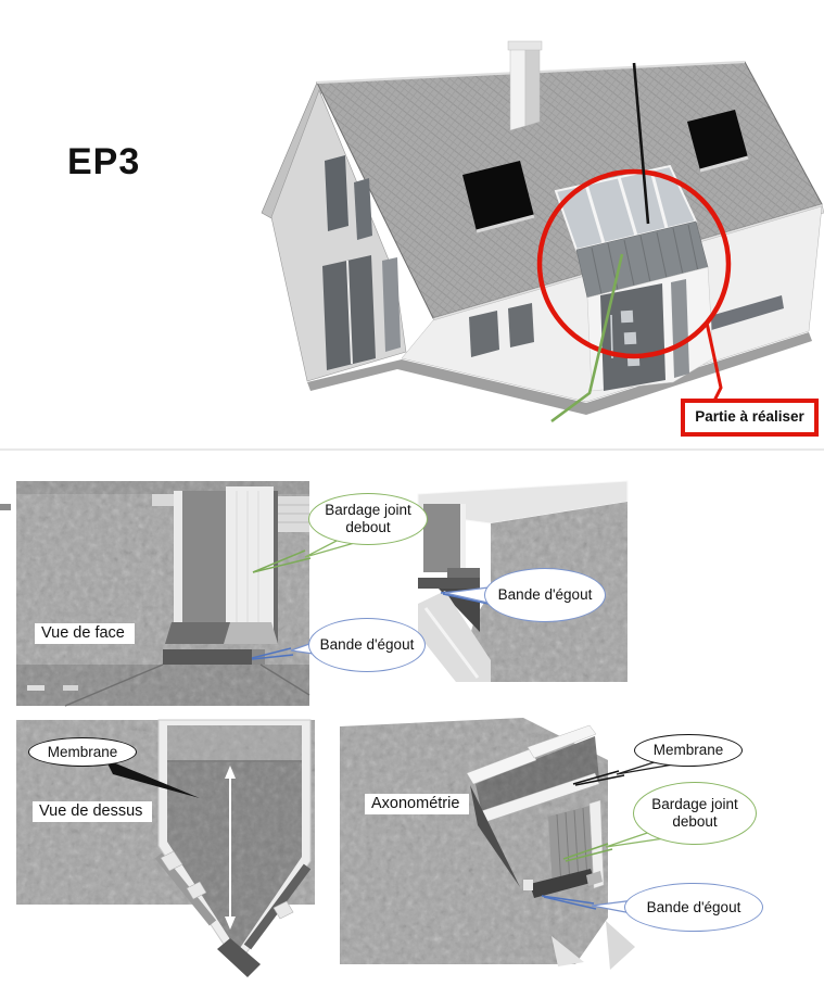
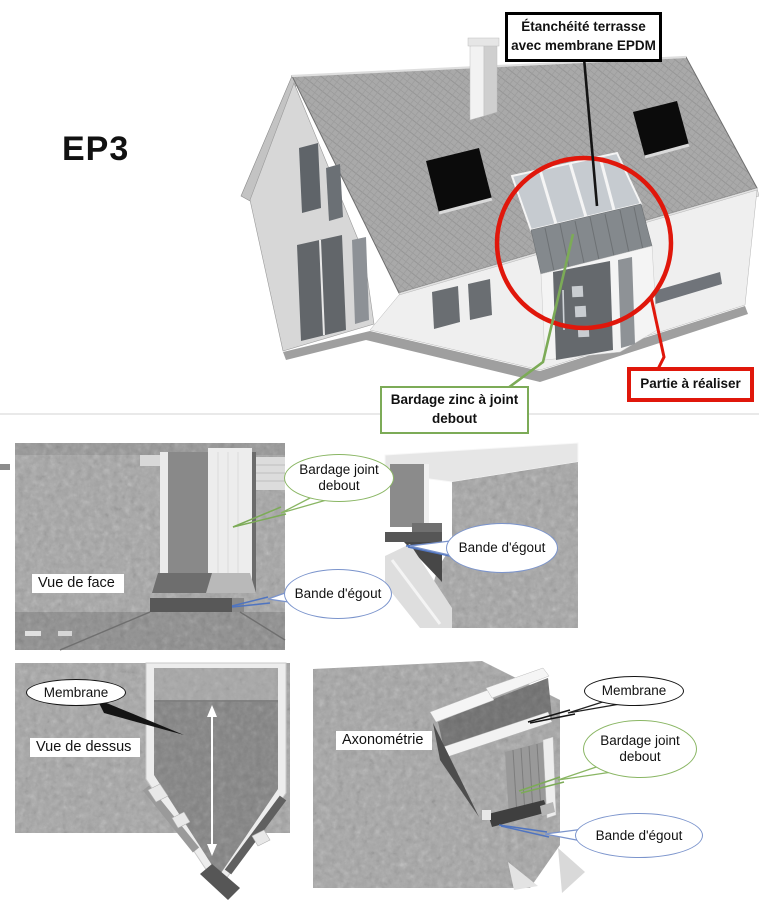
  EP3
+ Étanchéité terrasse avec membrane EPDM
+ Bardage zinc à joint debout
  Partie à réaliser
  Vue de face
  Vue de dessus
  Axonométrie
  Bardage joint debout
  Bande d'égout
  Bande d'égout
  Membrane
  Membrane
  Bardage joint debout
  Bande d'égout
